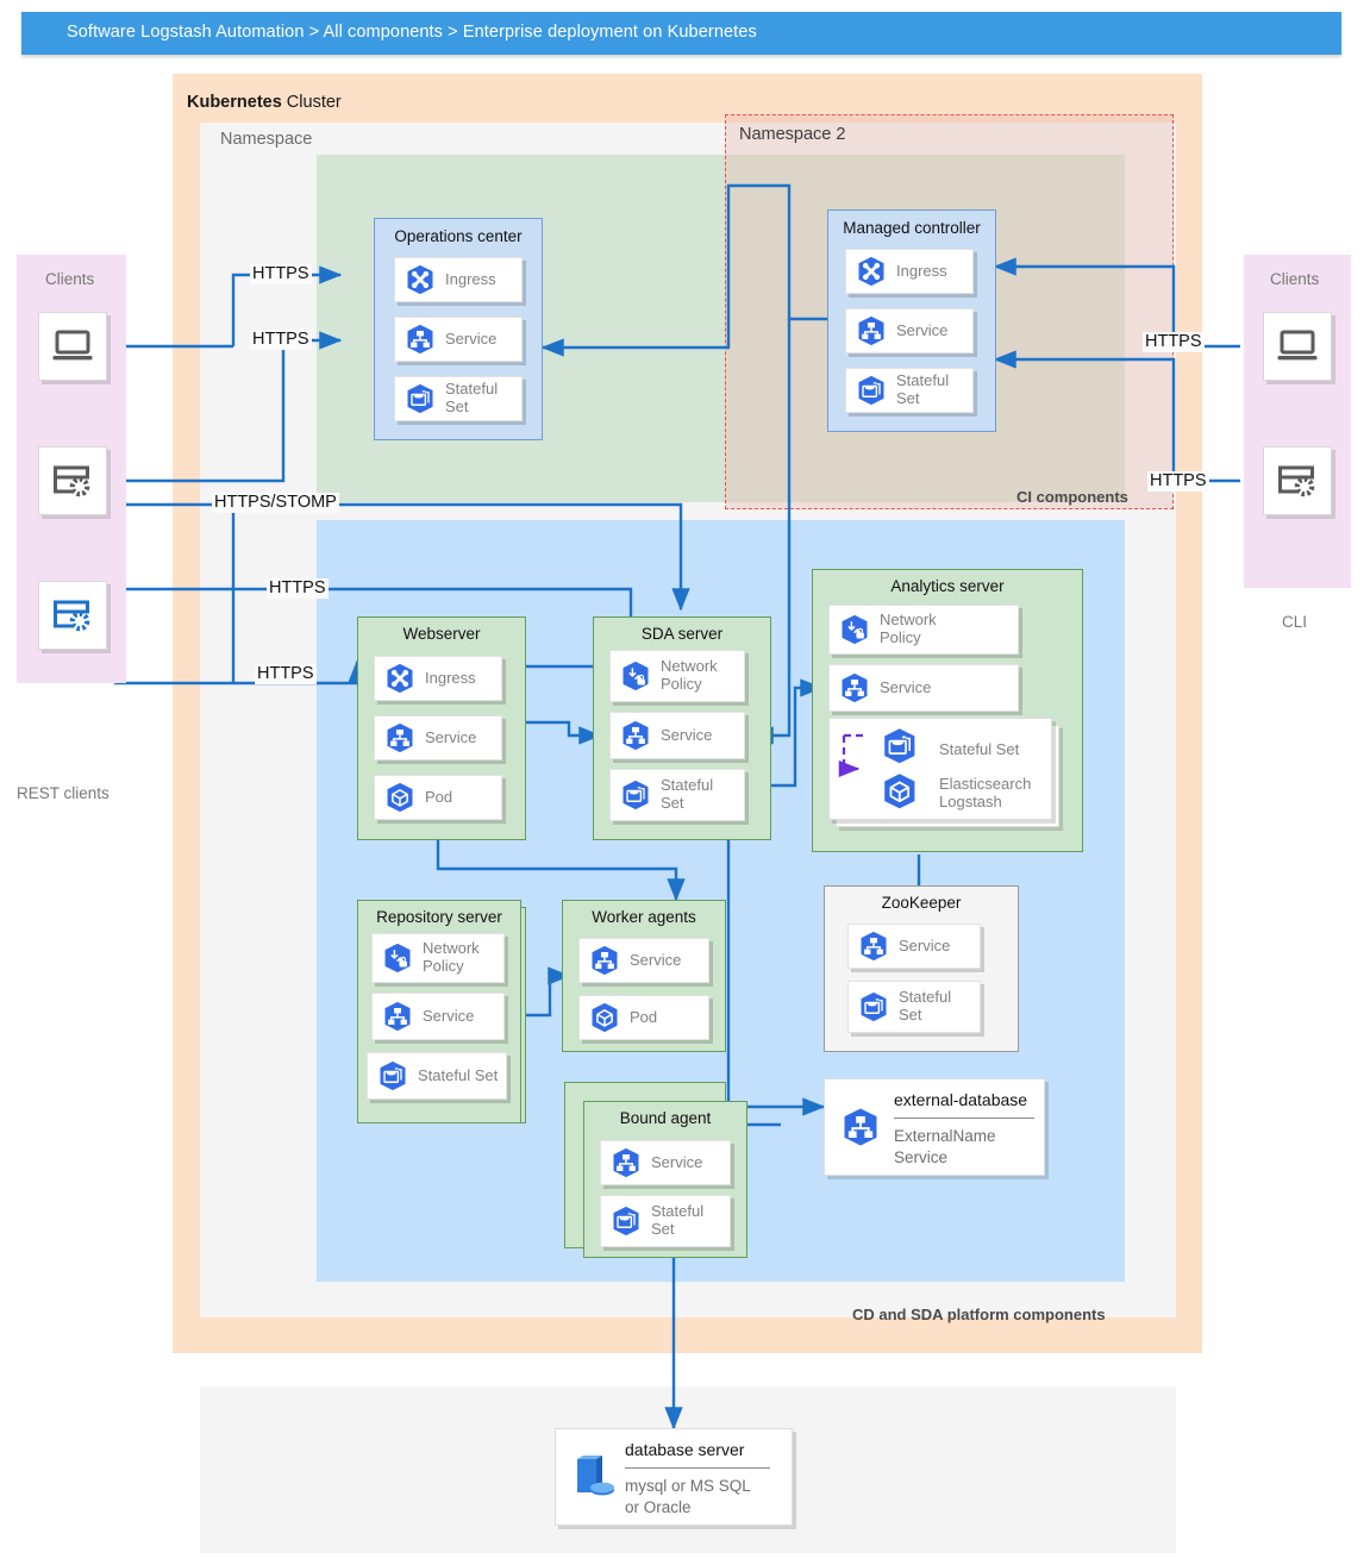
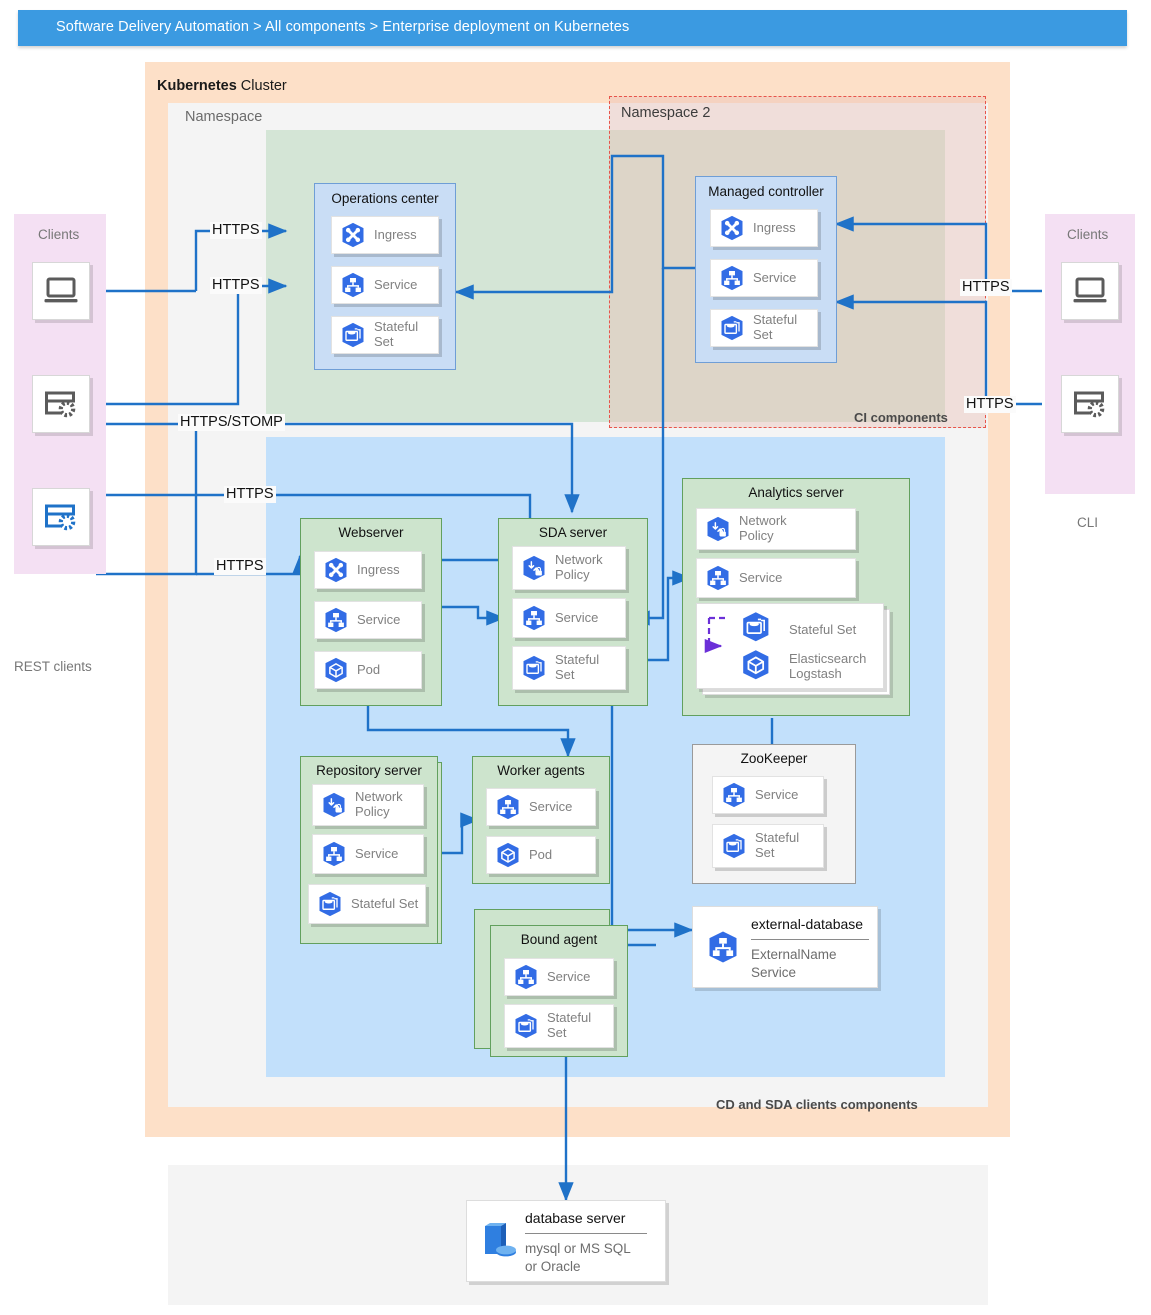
- Software Logstash Automation > All components > Enterprise deployment on Kubernetes
+ Software Delivery Automation > All components > Enterprise deployment on Kubernetes
  Kubernetes Cluster
  Namespace
  Namespace 2
  CI components
- CD and SDA platform components
+ CD and SDA clients components
  Clients
  REST clients
  Clients
  CLI
  HTTPS
  HTTPS
  HTTPS/STOMP
  HTTPS
  HTTPS
  HTTPS
  HTTPS
  Operations center
  Ingress
  Service
  Stateful Set
  Managed controller
  Ingress
  Service
  Stateful Set
  Webserver
  Ingress
  Service
  Pod
  SDA server
  Network
  Policy
  Service
  Stateful
  Set
  Analytics server
  Network
  Policy
  Service
  Stateful Set
  Elasticsearch
  Logstash
  Repository server
  Network
  Policy
  Service
  Stateful Set
  Worker agents
  Service
  Pod
  ZooKeeper
  Service
  Stateful
  Set
  Bound agent
  Service
  Stateful
  Set
  external-database
  ExternalName
  Service
  database server
  mysql or MS SQL
  or Oracle
